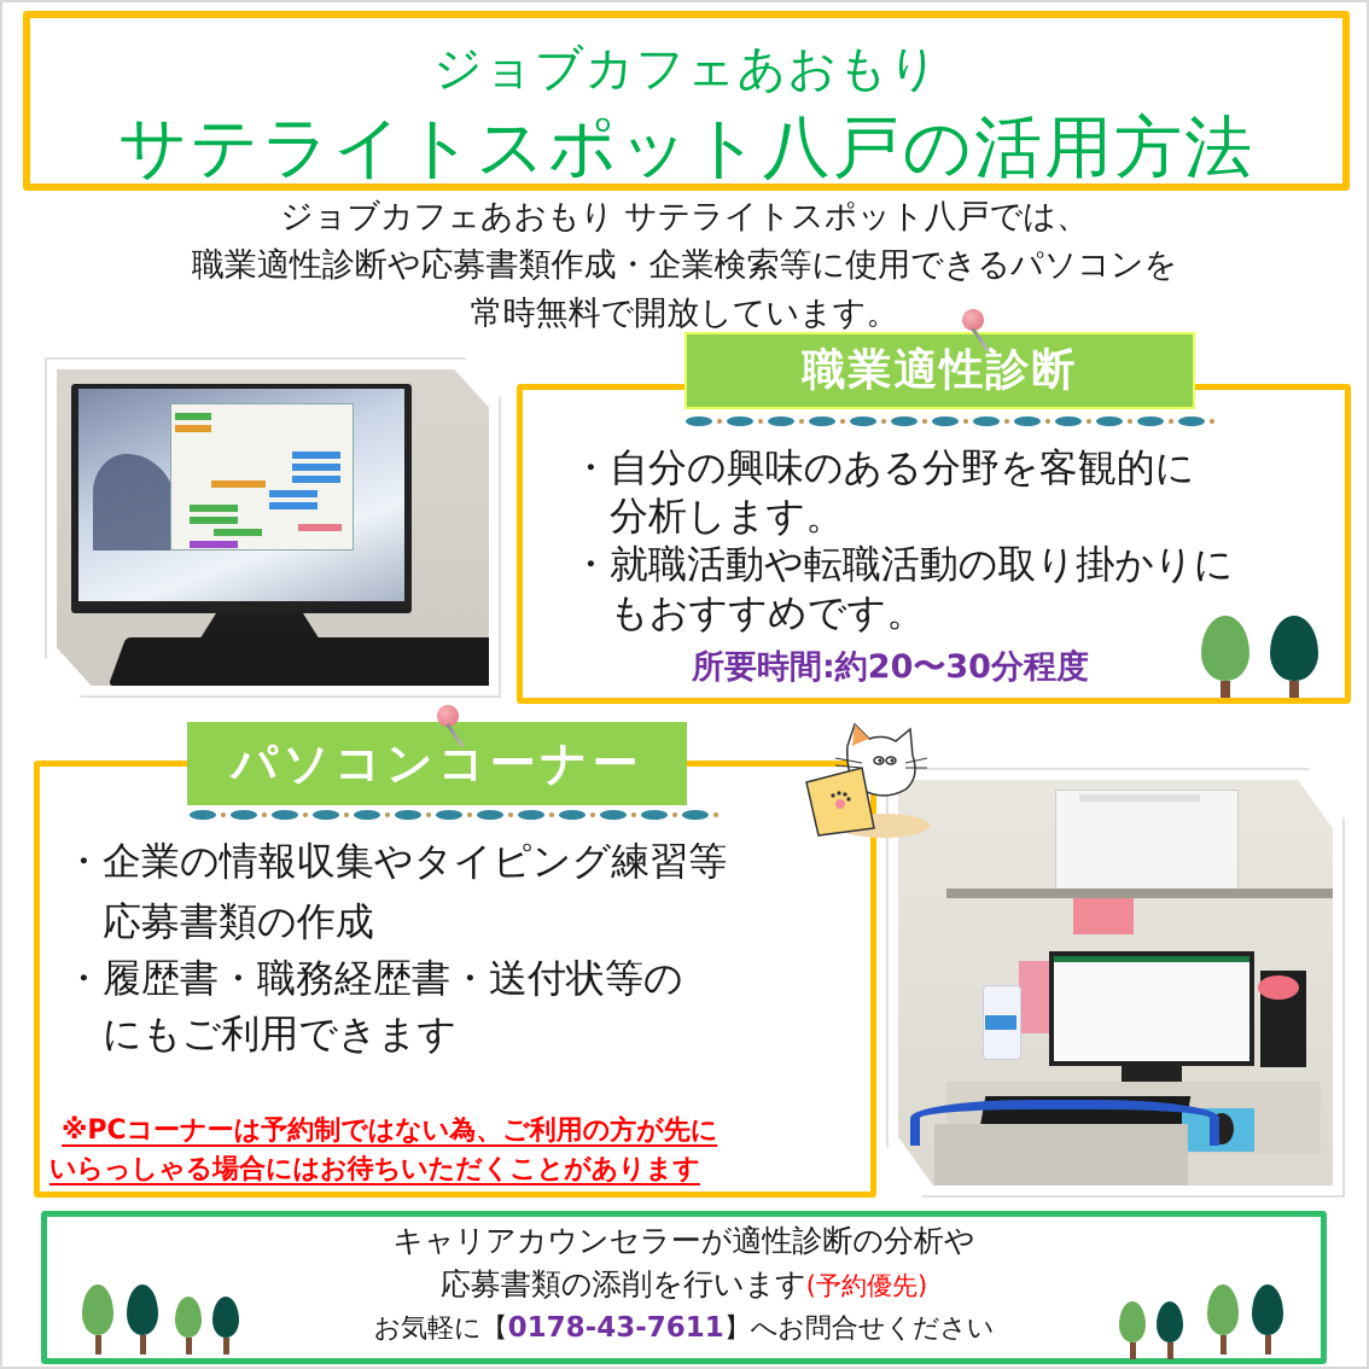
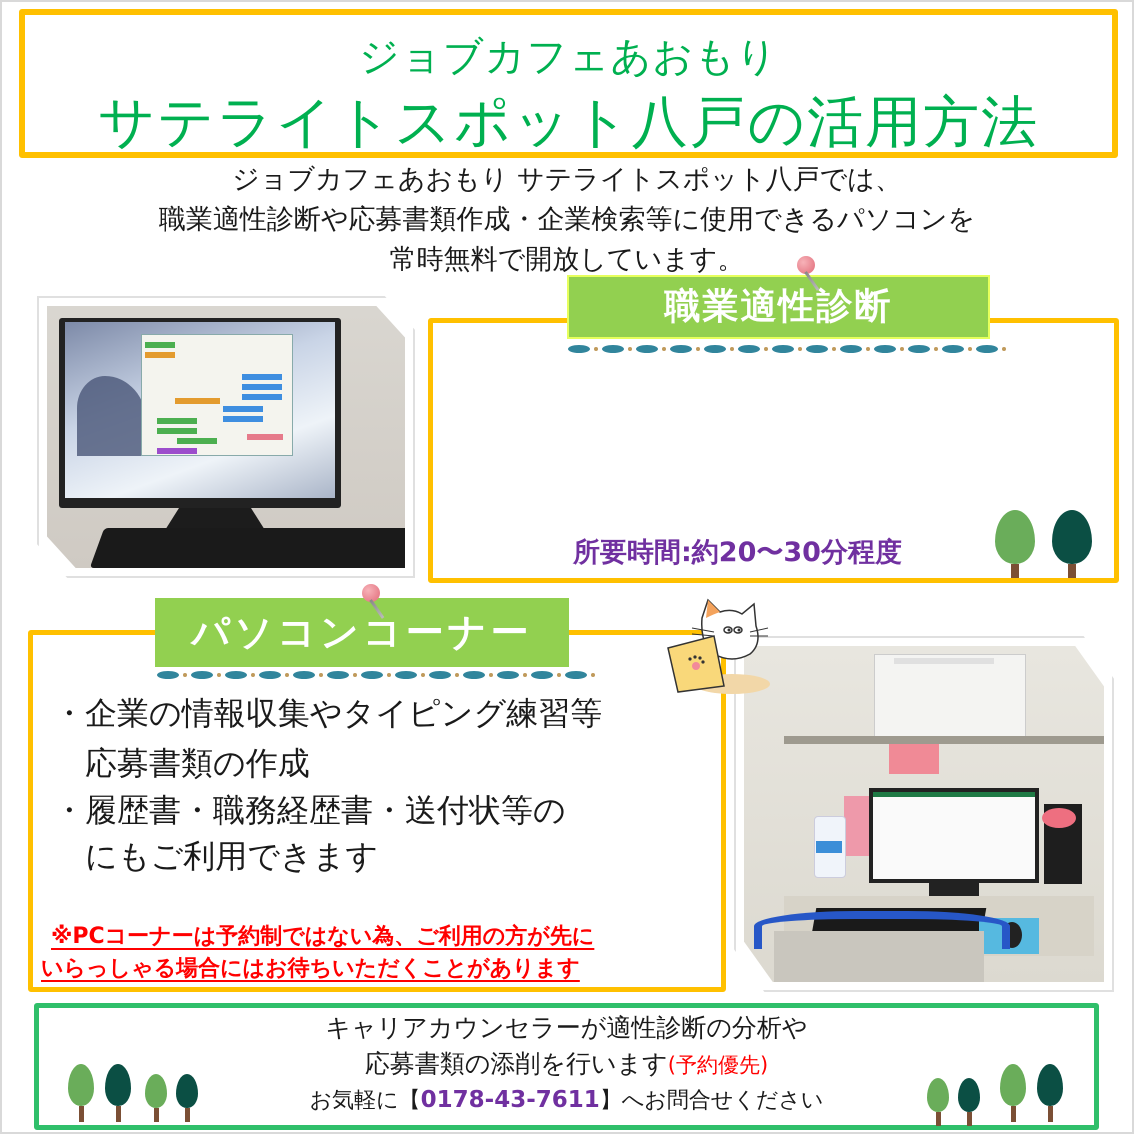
  ジョブカフェあおもり
  サテライトスポット八戸の活用方法
  ジョブカフェあおもり サテライトスポット八戸では、
  職業適性診断や応募書類作成・企業検索等に使用できるパソコンを
  常時無料で開放しています。
- ・自分の興味のある分野を客観的に
- 分析します。
- ・就職活動や転職活動の取り掛かりに
- もおすすめです。
  所要時間:約20〜30分程度
  職業適性診断
  ・企業の情報収集やタイピング練習等
  応募書類の作成
  ・履歴書・職務経歴書・送付状等の
  にもご利用できます
  ※PCコーナーは予約制ではない為、ご利用の方が先に
  いらっしゃる場合にはお待ちいただくことがあります
  パソコンコーナー
  キャリアカウンセラーが適性診断の分析や
  応募書類の添削を行います(予約優先)
  お気軽に【0178-43-7611】へお問合せください
